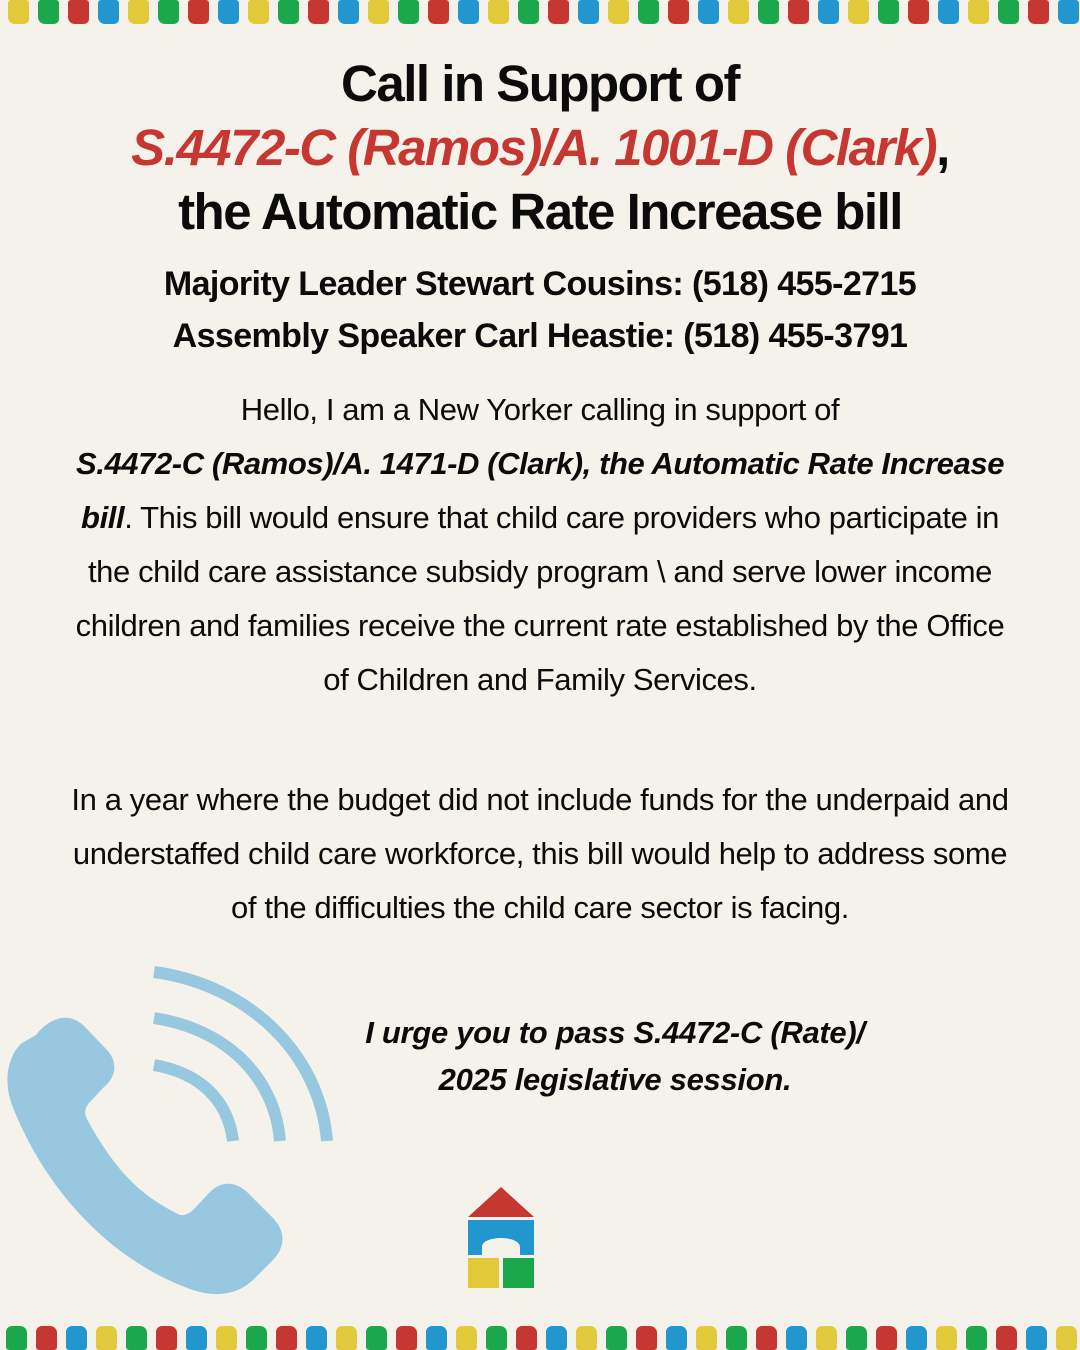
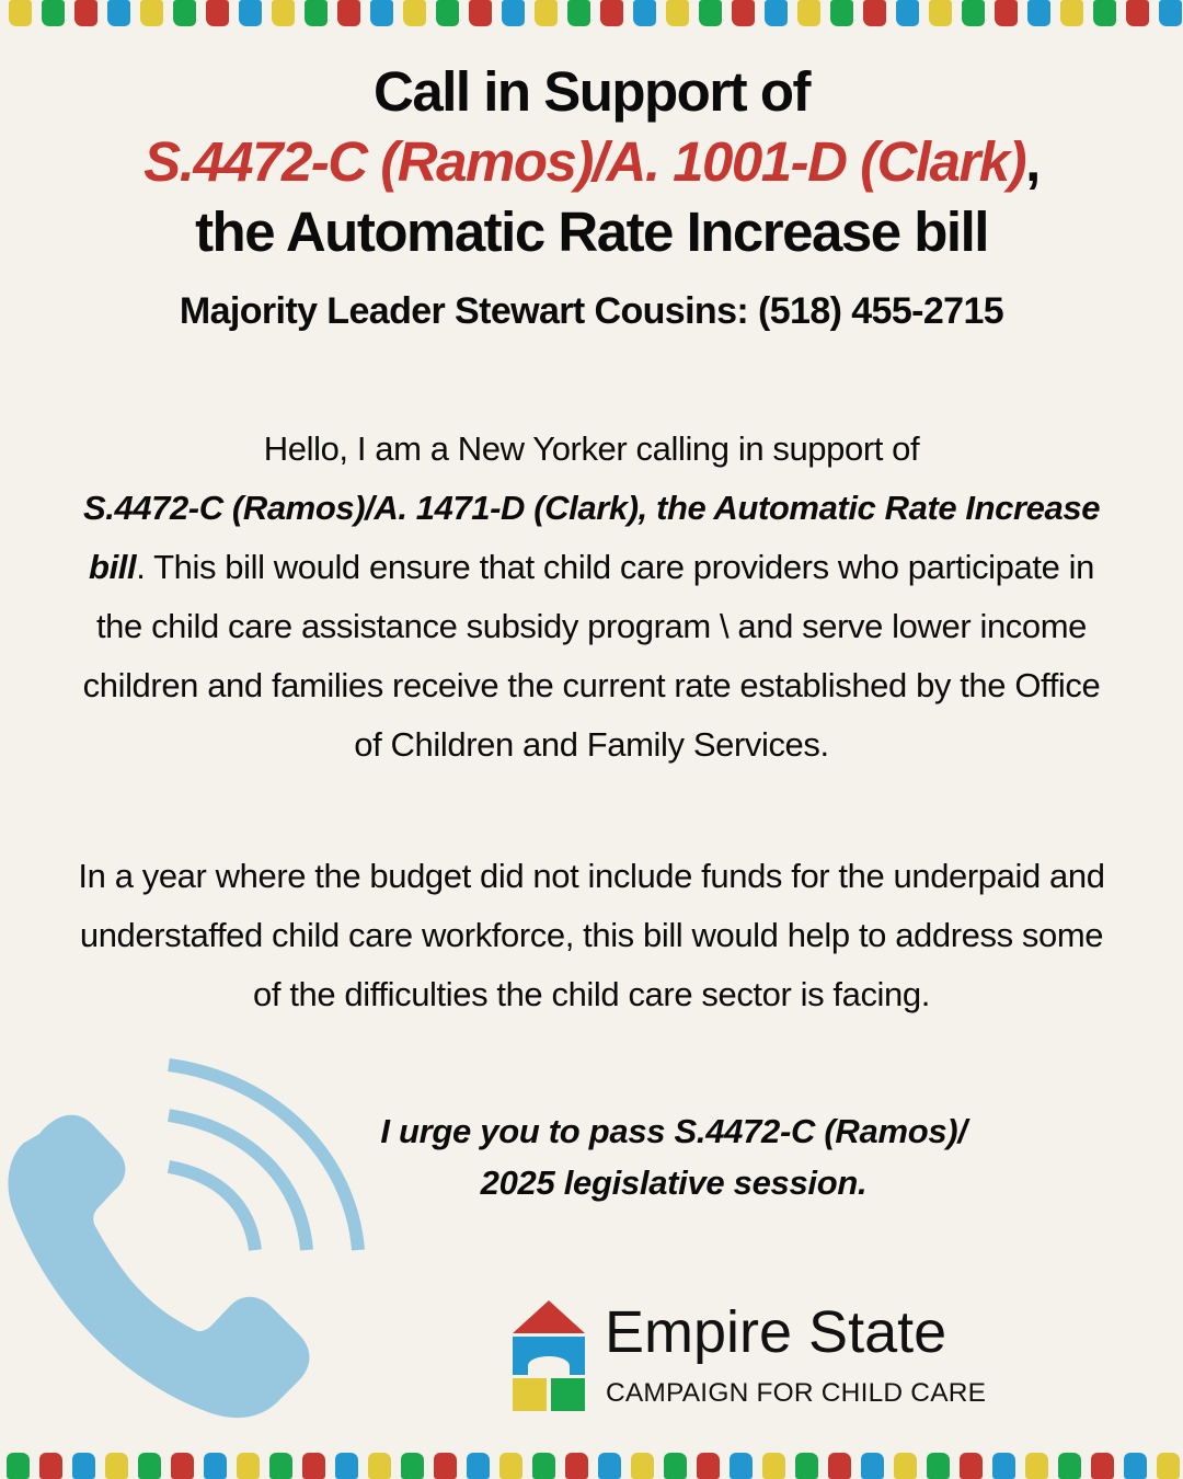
  Call in Support of
  S.4472-C (Ramos)/A. 1001-D (Clark),
  the Automatic Rate Increase bill
  Majority Leader Stewart Cousins: (518) 455-2715
- Assembly Speaker Carl Heastie: (518) 455-3791
  Hello, I am a New Yorker calling in support of
  S.4472-C (Ramos)/A. 1471-D (Clark), the Automatic Rate Increase bill. This bill would ensure that child care providers who participate in the child care assistance subsidy program \ and serve lower income children and families receive the current rate established by the Office of Children and Family Services.
  In a year where the budget did not include funds for the underpaid and understaffed child care workforce, this bill would help to address some of the difficulties the child care sector is facing.
- I urge you to pass S.4472-C (Rate)/
+ I urge you to pass S.4472-C (Ramos)/
  2025 legislative session.
+ Empire State
+ CAMPAIGN FOR CHILD CARE
